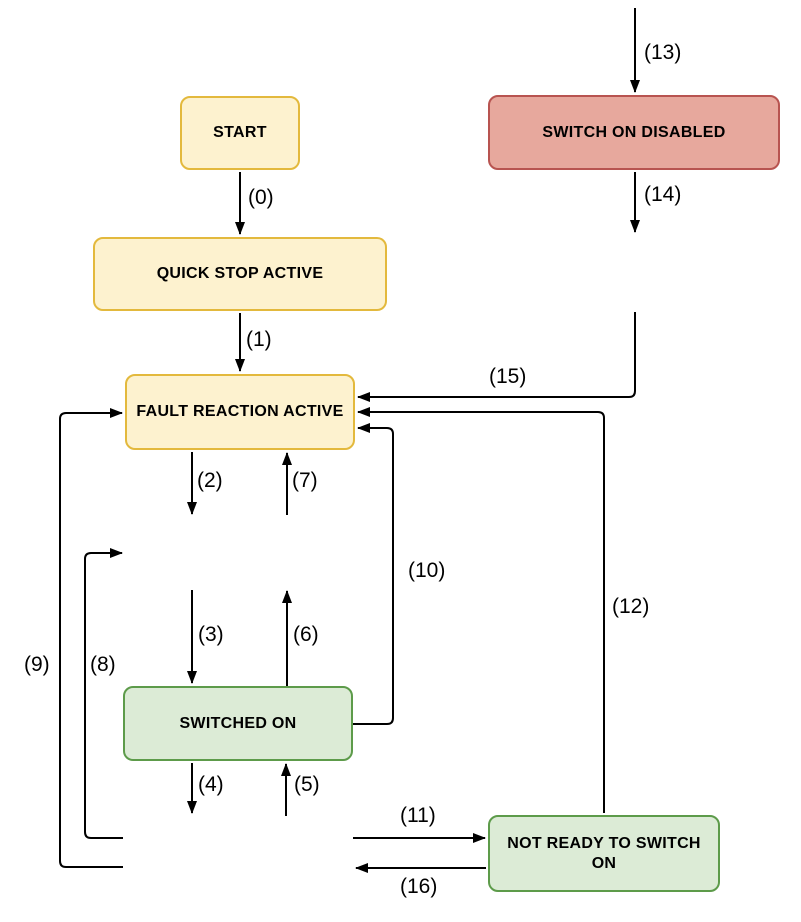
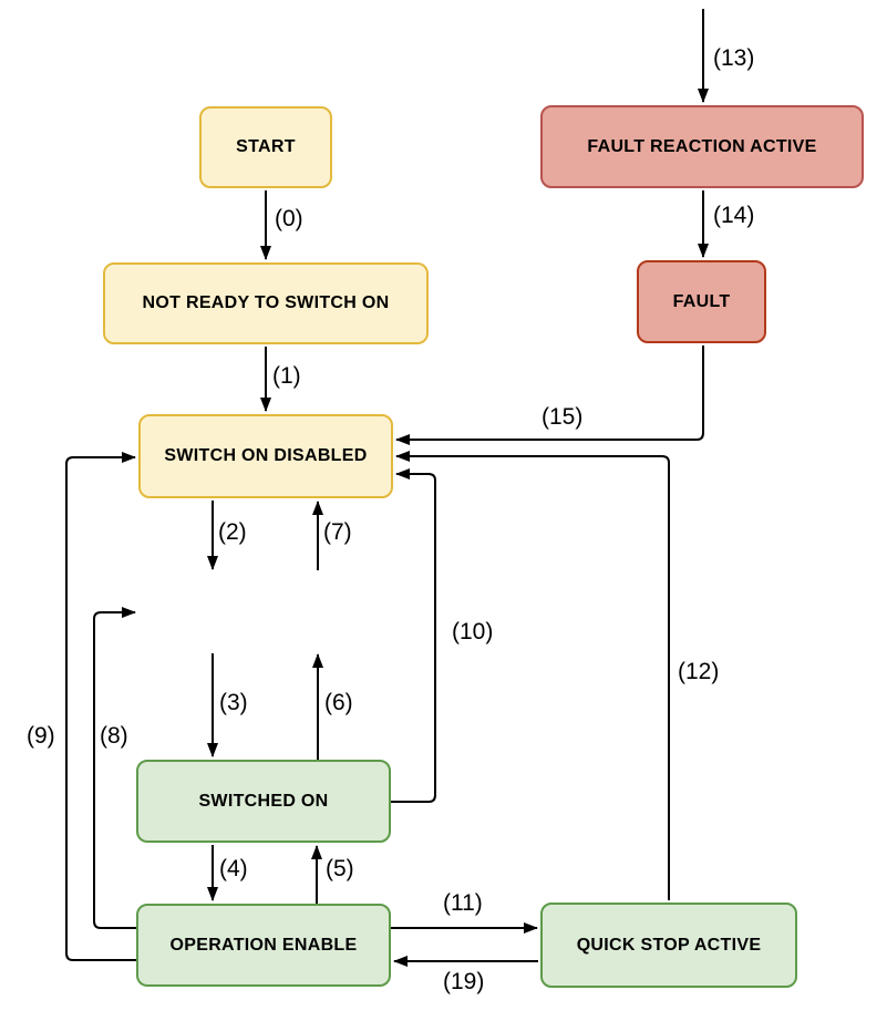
  START
- QUICK STOP ACTIVE
+ NOT READY TO SWITCH ON
- SWITCH ON DISABLED
+ FAULT REACTION ACTIVE
+ FAULT
- FAULT REACTION ACTIVE
+ SWITCH ON DISABLED
  SWITCHED ON
+ OPERATION ENABLE
- NOT READY TO SWITCH ON
+ QUICK STOP ACTIVE
  (13)
  (0)
  (14)
  (1)
  (15)
  (2)
  (7)
  (3)
  (6)
  (4)
  (5)
  (8)
  (9)
  (10)
  (12)
  (11)
- (16)
+ (19)
